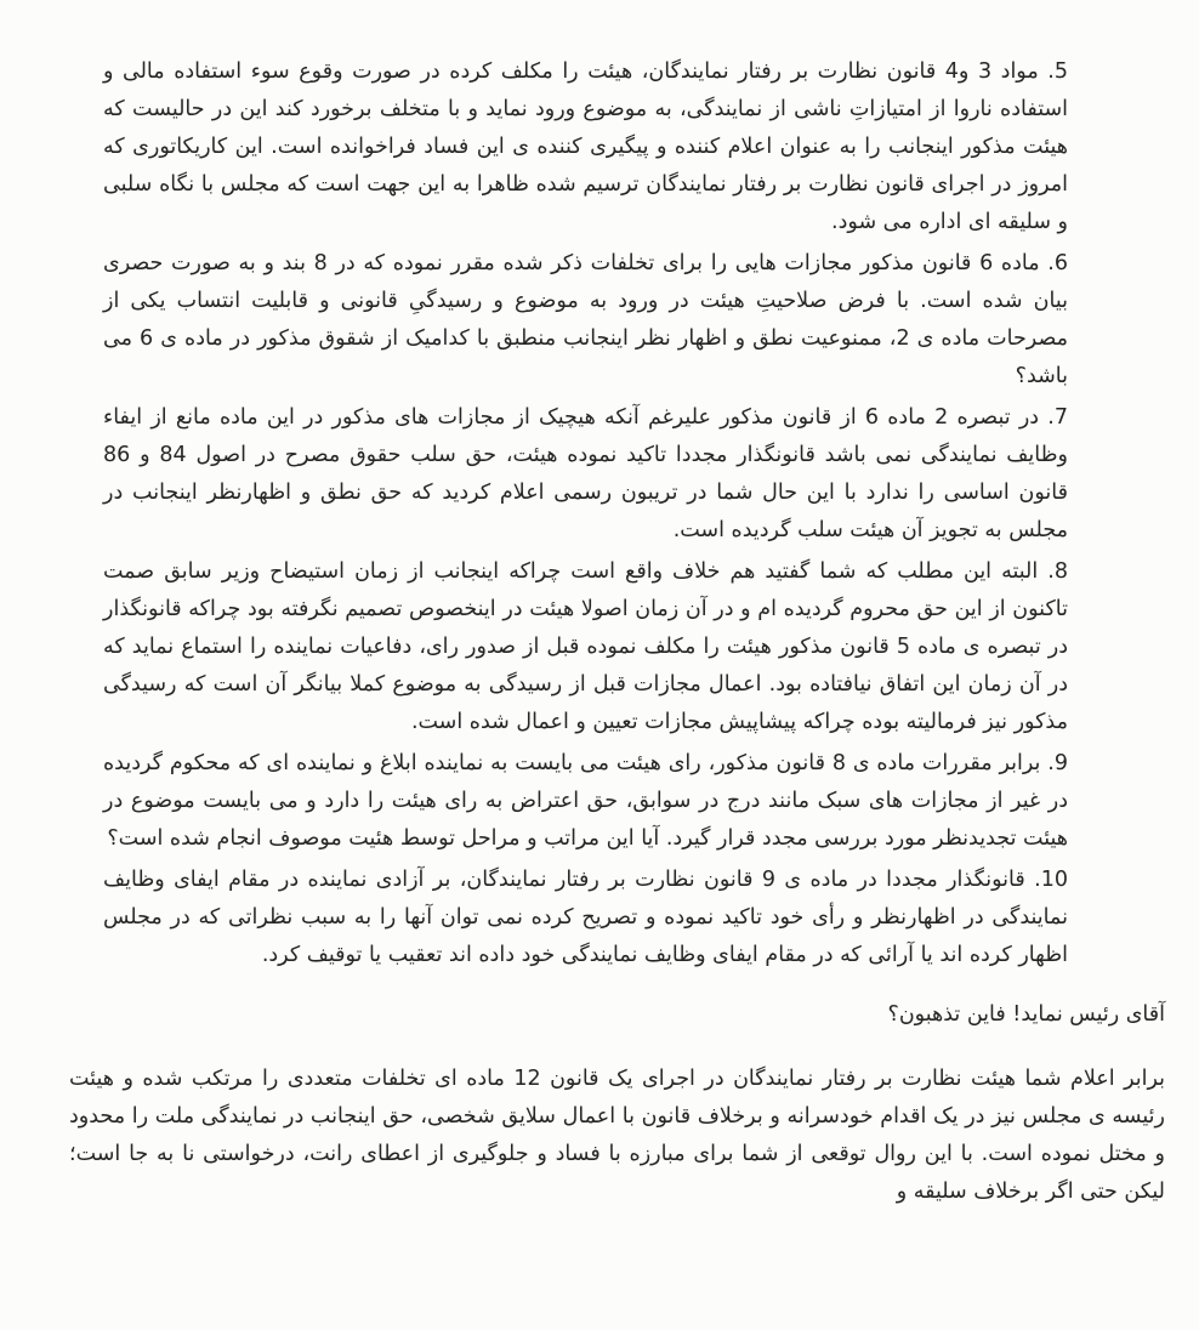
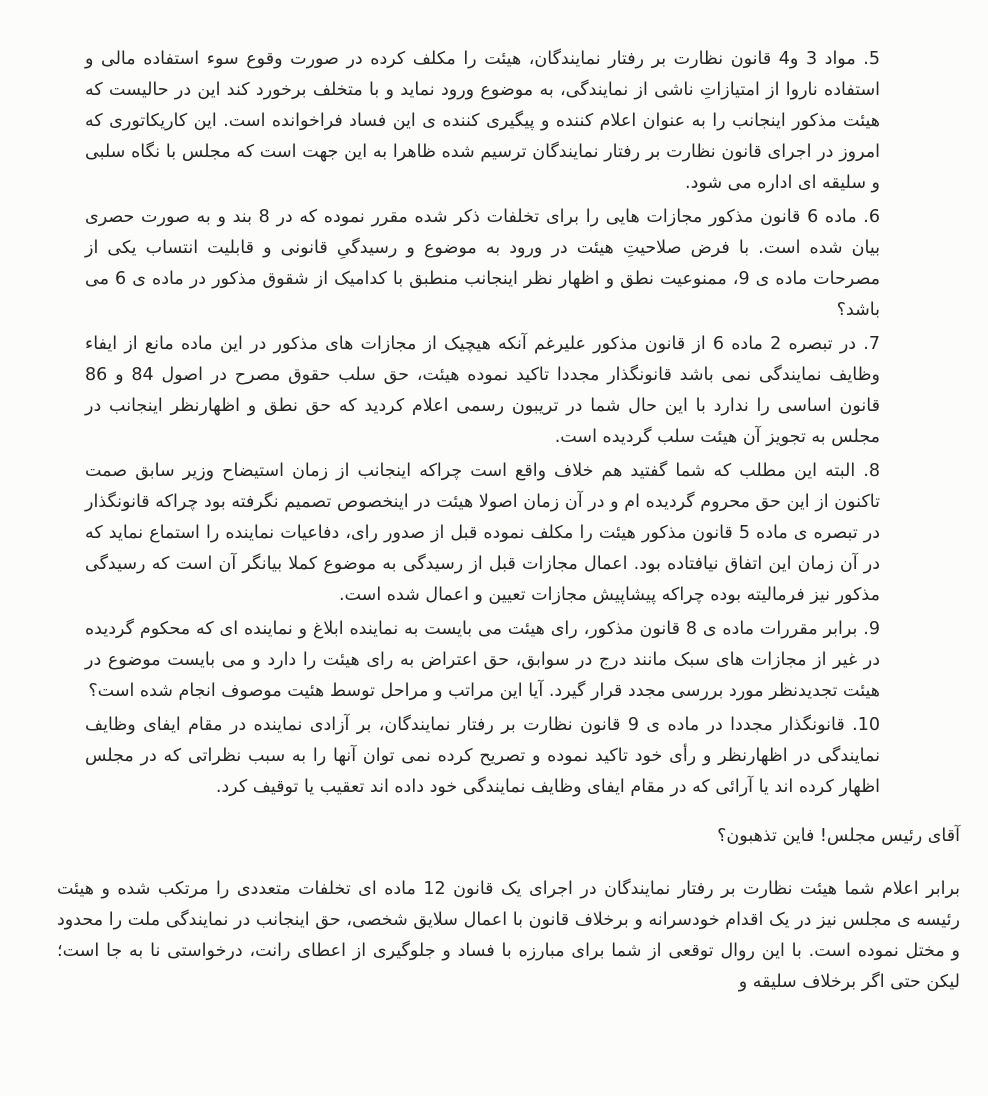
  5. مواد 3 و4 قانون نظارت بر رفتار نمایندگان، هیئت را مکلف کرده در صورت وقوع سوء استفاده مالی و استفاده ناروا از امتیازاتِ ناشی از نمایندگی، به موضوع ورود نماید و با متخلف برخورد کند این در حالیست که هیئت مذکور اینجانب را به عنوان اعلام کننده و پیگیری کننده ی این فساد فراخوانده است. این کاریکاتوری که امروز در اجرای قانون نظارت بر رفتار نمایندگان ترسیم شده ظاهرا به این جهت است که مجلس با نگاه سلبی و سلیقه ای اداره می شود.
- 6. ماده 6 قانون مذکور مجازات هایی را برای تخلفات ذکر شده مقرر نموده که در 8 بند و به صورت حصری بیان شده است. با فرض صلاحیتِ هیئت در ورود به موضوع و رسیدگیِ قانونی و قابلیت انتساب یکی از مصرحات ماده ی 2، ممنوعیت نطق و اظهار نظر اینجانب منطبق با کدامیک از شقوق مذکور در ماده ی 6 می باشد؟
+ 6. ماده 6 قانون مذکور مجازات هایی را برای تخلفات ذکر شده مقرر نموده که در 8 بند و به صورت حصری بیان شده است. با فرض صلاحیتِ هیئت در ورود به موضوع و رسیدگیِ قانونی و قابلیت انتساب یکی از مصرحات ماده ی 9، ممنوعیت نطق و اظهار نظر اینجانب منطبق با کدامیک از شقوق مذکور در ماده ی 6 می باشد؟
  7. در تبصره 2 ماده 6 از قانون مذکور علیرغم آنکه هیچیک از مجازات های مذکور در این ماده مانع از ایفاء وظایف نمایندگی نمی باشد قانونگذار مجددا تاکید نموده هیئت، حق سلب حقوق مصرح در اصول 84 و 86 قانون اساسی را ندارد با این حال شما در تریبون رسمی اعلام کردید که حق نطق و اظهارنظر اینجانب در مجلس به تجویز آن هیئت سلب گردیده است.
  8. البته این مطلب که شما گفتید هم خلاف واقع است چراکه اینجانب از زمان استیضاح وزیر سابق صمت تاکنون از این حق محروم گردیده ام و در آن زمان اصولا هیئت در اینخصوص تصمیم نگرفته بود چراکه قانونگذار در تبصره ی ماده 5 قانون مذکور هیئت را مکلف نموده قبل از صدور رای، دفاعیات نماینده را استماع نماید که در آن زمان این اتفاق نیافتاده بود. اعمال مجازات قبل از رسیدگی به موضوع کملا بیانگر آن است که رسیدگی مذکور نیز فرمالیته بوده چراکه پیشاپیش مجازات تعیین و اعمال شده است.
  9. برابر مقررات ماده ی 8 قانون مذکور، رای هیئت می بایست به نماینده ابلاغ و نماینده ای که محکوم گردیده در غیر از مجازات های سبک مانند درج در سوابق، حق اعتراض به رای هیئت را دارد و می بایست موضوع در هیئت تجدیدنظر مورد بررسی مجدد قرار گیرد. آیا این مراتب و مراحل توسط هئیت موصوف انجام شده است؟
  10. قانونگذار مجددا در ماده ی 9 قانون نظارت بر رفتار نمایندگان، بر آزادی نماینده در مقام ایفای وظایف نمایندگی در اظهارنظر و رأی خود تاکید نموده و تصریح کرده نمی توان آنها را به سبب نظراتی که در مجلس اظهار کرده اند یا آرائی که در مقام ایفای وظایف نمایندگی خود داده اند تعقیب یا توقیف کرد.
- آقای رئیس نماید! فاین تذهبون؟
+ آقای رئیس مجلس! فاین تذهبون؟
  برابر اعلام شما هیئت نظارت بر رفتار نمایندگان در اجرای یک قانون 12 ماده ای تخلفات متعددی را مرتکب شده و هیئت رئیسه ی مجلس نیز در یک اقدام خودسرانه و برخلاف قانون با اعمال سلایق شخصی، حق اینجانب در نمایندگی ملت را محدود و مختل نموده است. با این روال توقعی از شما برای مبارزه با فساد و جلوگیری از اعطای رانت، درخواستی نا به جا است؛ لیکن حتی اگر برخلاف سلیقه و
